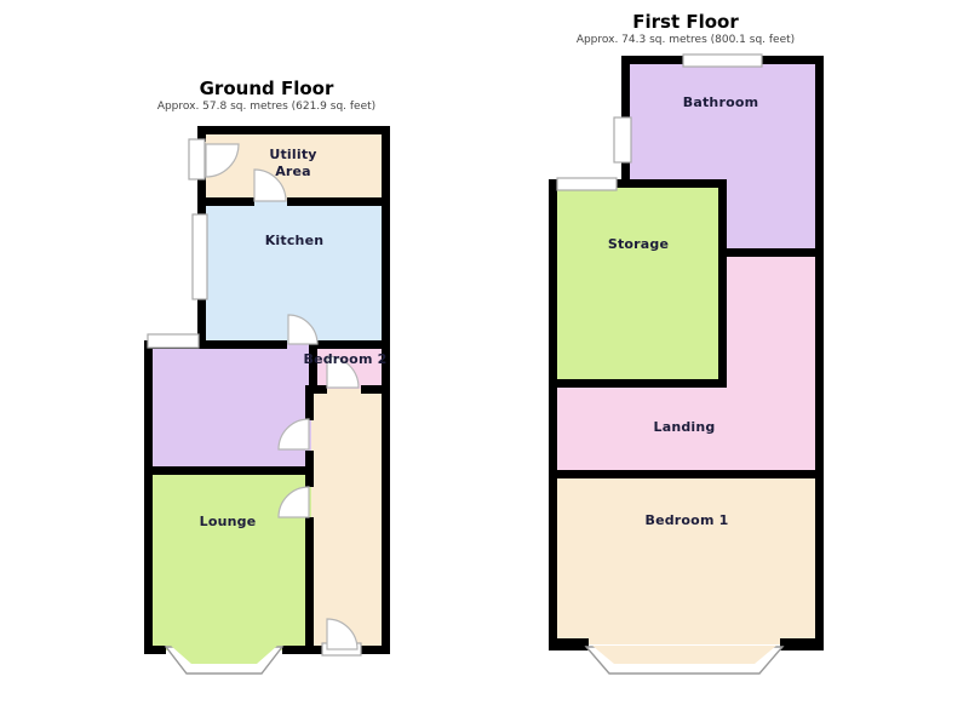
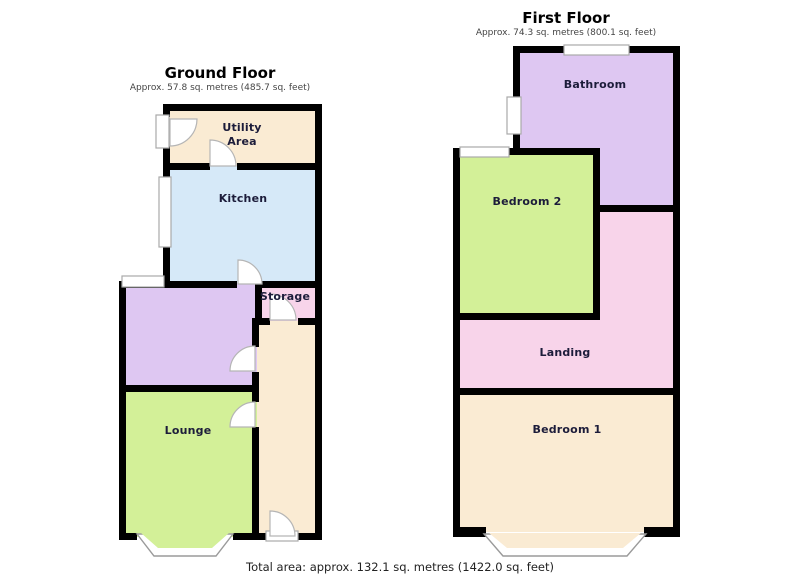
  Ground Floor
- Approx. 57.8 sq. metres (621.9 sq. feet)
+ Approx. 57.8 sq. metres (485.7 sq. feet)
  First Floor
  Approx. 74.3 sq. metres (800.1 sq. feet)
  Utility Area
  Kitchen
- Bedroom 2
+ Storage
  Lounge
  Bathroom
- Storage
+ Bedroom 2
  Landing
  Bedroom 1
+ Total area: approx. 132.1 sq. metres (1422.0 sq. feet)
